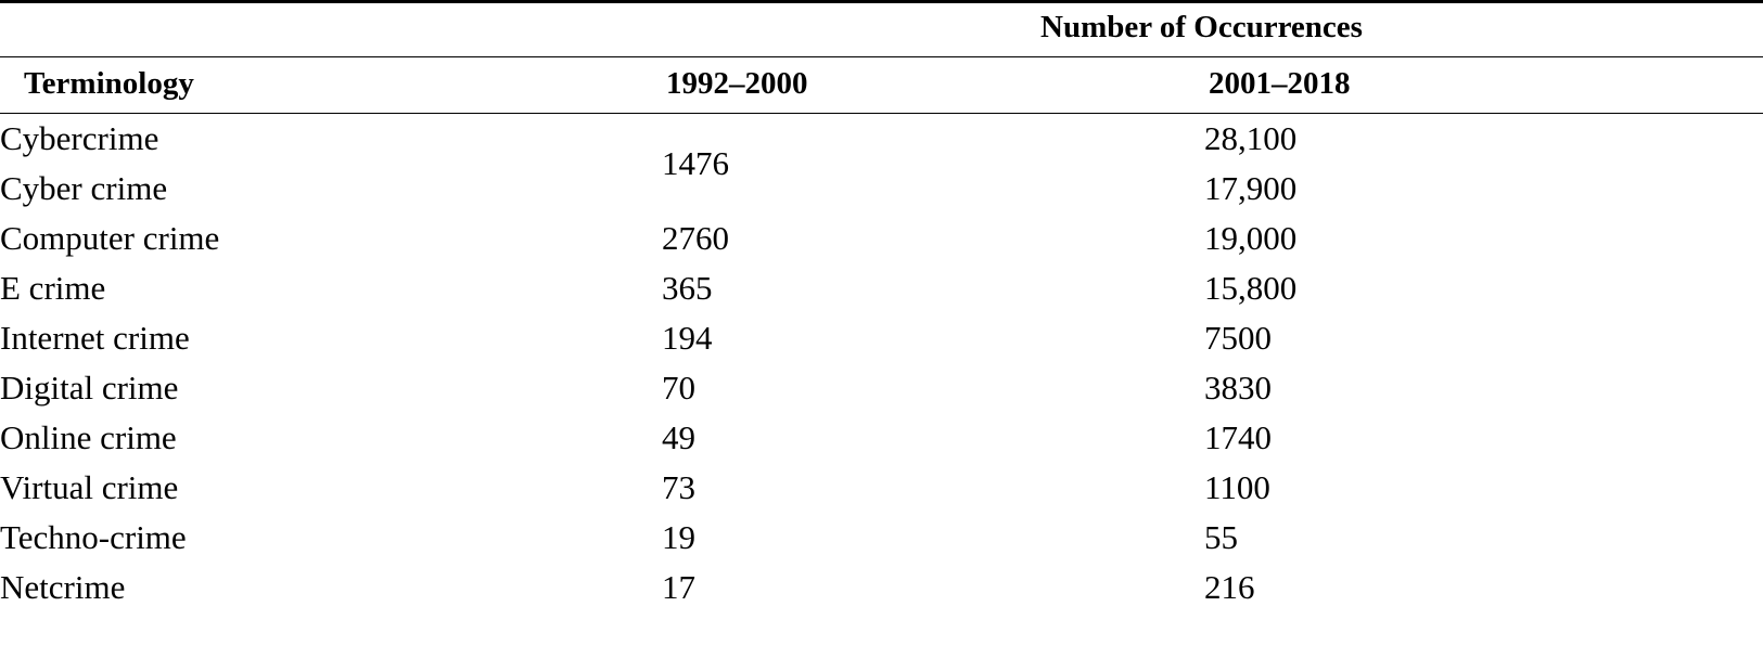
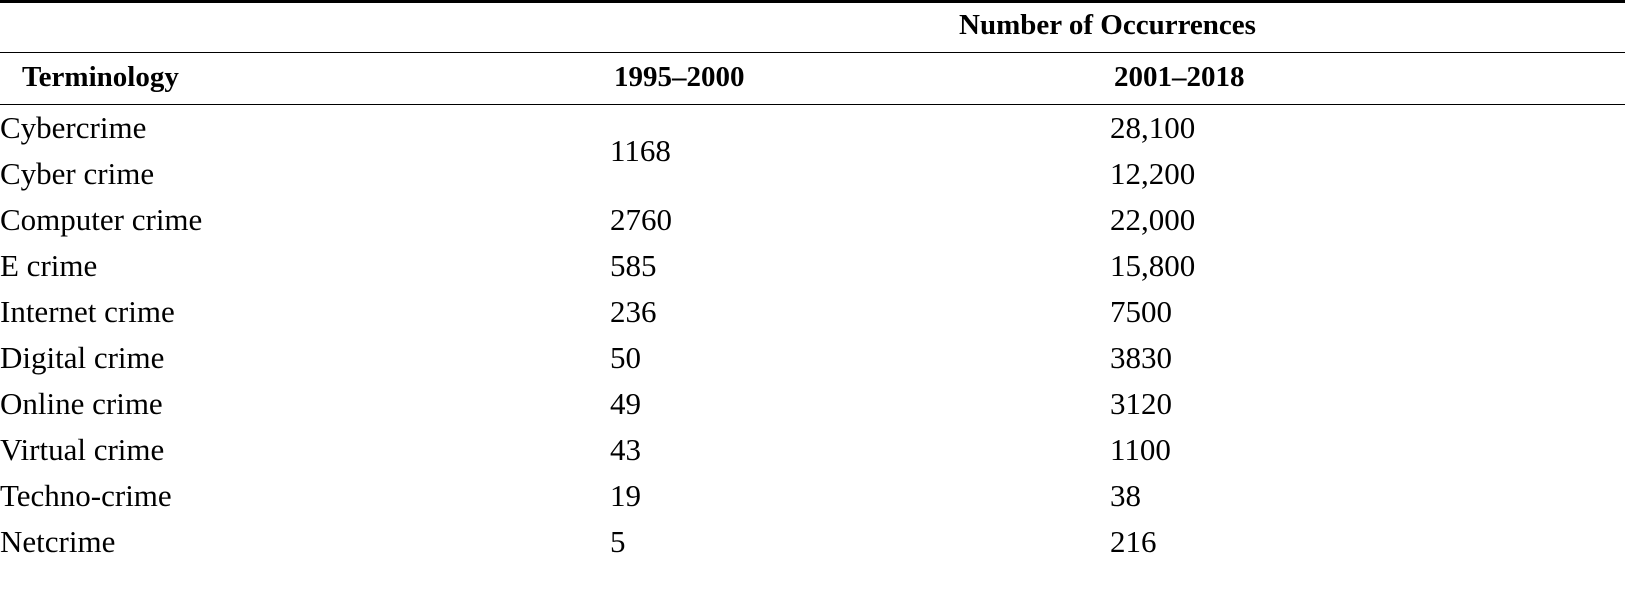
  	Number of Occurrences
- Terminology	1992–2000	2001–2018
+ Terminology	1995–2000	2001–2018
- Cybercrime	1476	28,100
+ Cybercrime	1168	28,100
- Cyber crime	17,900
+ Cyber crime	12,200
- Computer crime	2760	19,000
+ Computer crime	2760	22,000
- E crime	365	15,800
+ E crime	585	15,800
- Internet crime	194	7500
+ Internet crime	236	7500
- Digital crime	70	3830
+ Digital crime	50	3830
- Online crime	49	1740
+ Online crime	49	3120
- Virtual crime	73	1100
+ Virtual crime	43	1100
- Techno-crime	19	55
+ Techno-crime	19	38
- Netcrime	17	216
+ Netcrime	5	216
